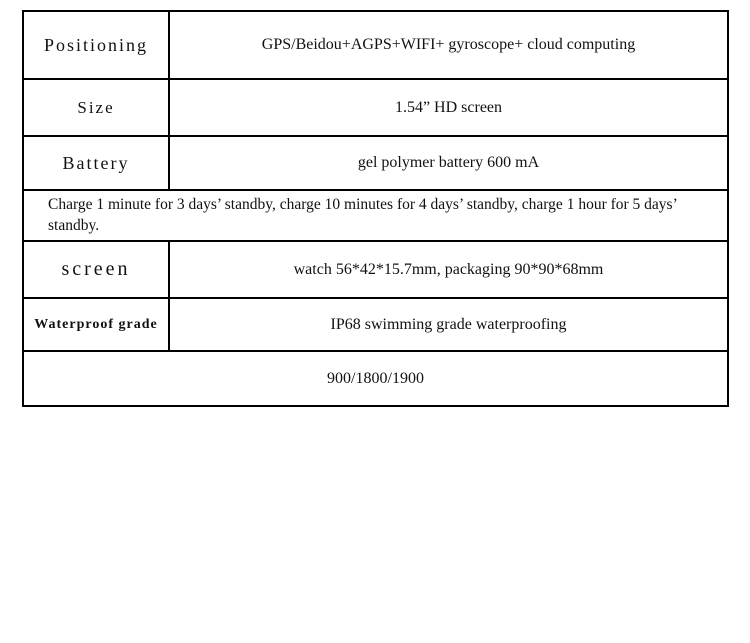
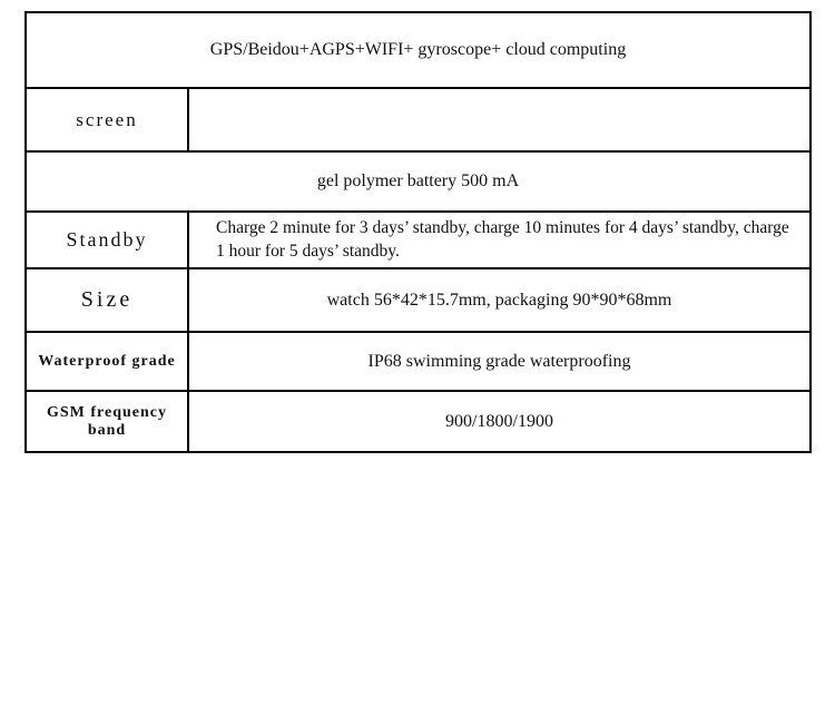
- Positioning
  GPS/Beidou+AGPS+WIFI+ gyroscope+ cloud computing
- Size
+ screen
- 1.54” HD screen
- Battery
- gel polymer battery 600 mA
+ gel polymer battery 500 mA
+ Standby
- Charge 1 minute for 3 days’ standby, charge 10 minutes for 4 days’ standby, charge 1 hour for 5 days’ standby.
+ Charge 2 minute for 3 days’ standby, charge 10 minutes for 4 days’ standby, charge 1 hour for 5 days’ standby.
- screen
+ Size
  watch 56*42*15.7mm, packaging 90*90*68mm
  Waterproof grade
  IP68 swimming grade waterproofing
+ GSM frequency band
  900/1800/1900
